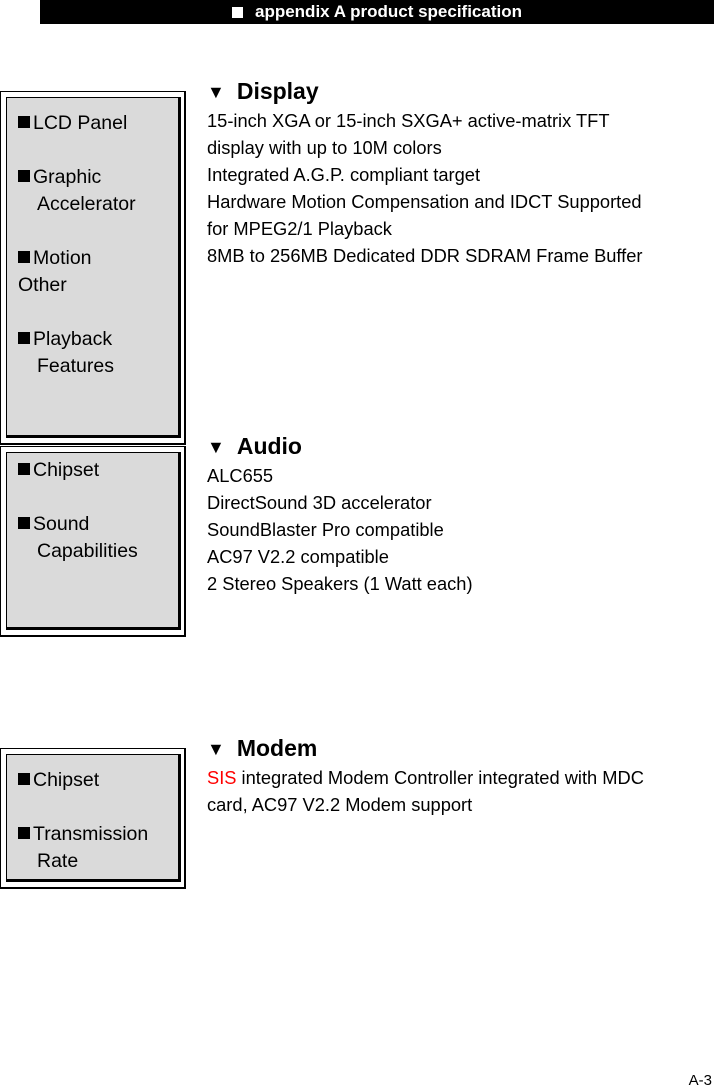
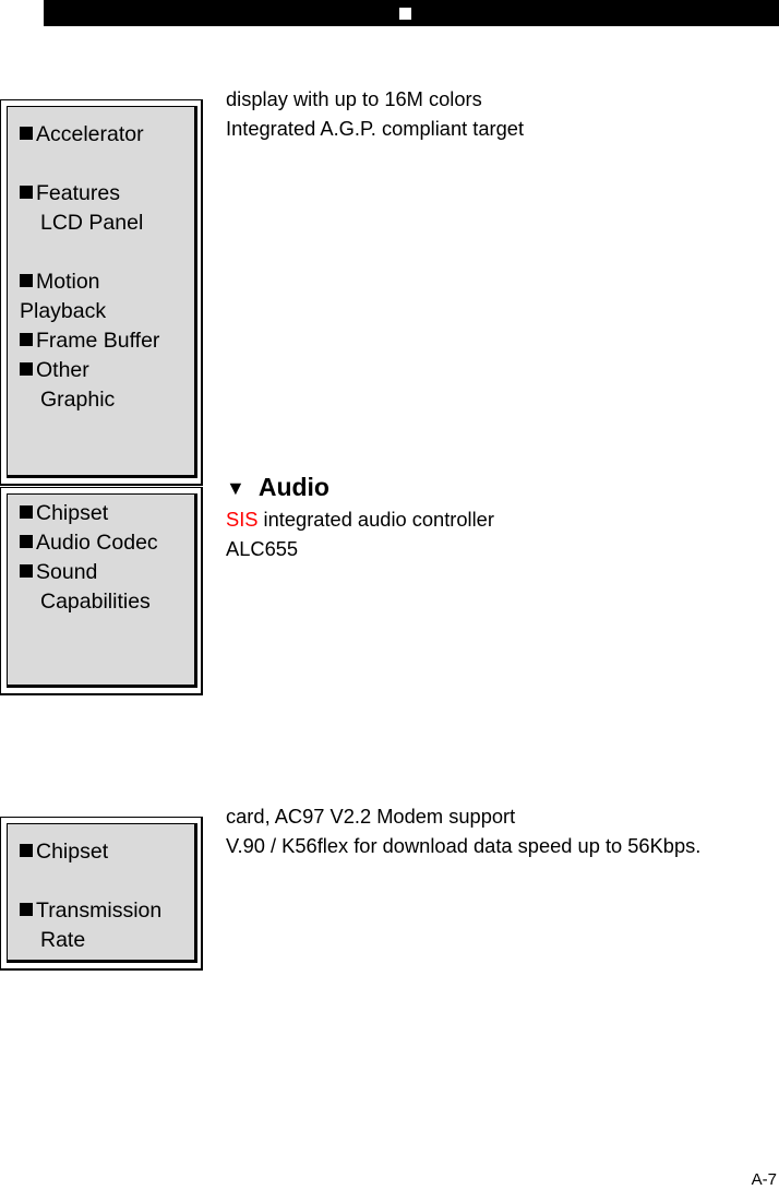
- appendix A product specification
- LCD Panel
+ Accelerator
- Graphic
+ Features
- Accelerator
+ LCD Panel
  Motion
- Other
+ Playback
+ Frame Buffer
- Playback
+ Other
- Features
+ Graphic
  Chipset
+ Audio Codec
  Sound
  Capabilities
  Chipset
  Transmission
  Rate
- ▼ Display
- 15-inch XGA or 15-inch SXGA+ active-matrix TFT
- display with up to 10M colors
+ display with up to 16M colors
  Integrated A.G.P. compliant target
- Hardware Motion Compensation and IDCT Supported
- for MPEG2/1 Playback
- 8MB to 256MB Dedicated DDR SDRAM Frame Buffer
  ▼ Audio
+ SIS integrated audio controller
  ALC655
- DirectSound 3D accelerator
- SoundBlaster Pro compatible
- AC97 V2.2 compatible
- 2 Stereo Speakers (1 Watt each)
- ▼ Modem
- SIS integrated Modem Controller integrated with MDC
  card, AC97 V2.2 Modem support
+ V.90 / K56flex for download data speed up to 56Kbps.
- A-3
+ A-7
